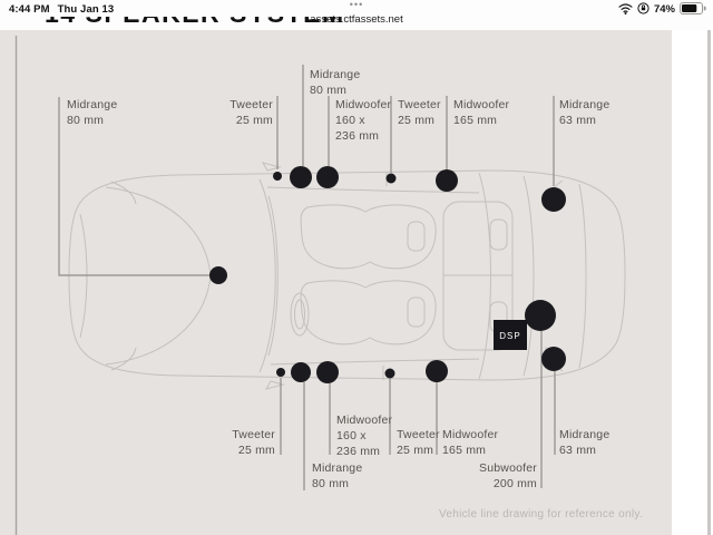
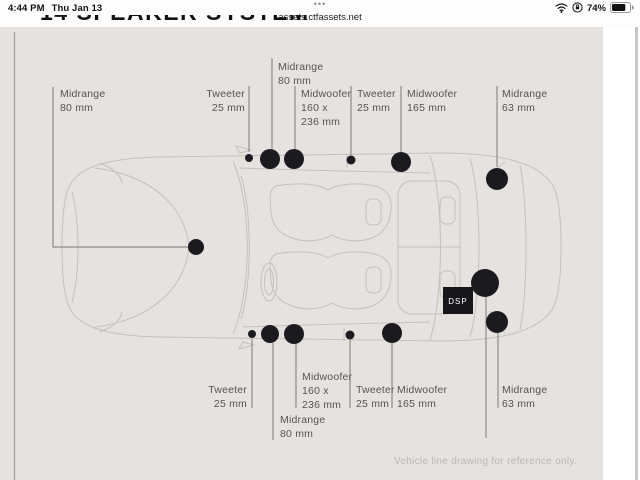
  4:44 PM Thu Jan 13
  •••
  assets.ctfassets.net
  74%
  DSP
  Midrange
  80 mm
  Tweeter
  25 mm
  Midrange
  80 mm
  Midwoofer
  160 x
  236 mm
  Tweeter
  25 mm
  Midwoofer
  165 mm
  Midrange
  63 mm
  Tweeter
  25 mm
  Midwoofer
  160 x
  236 mm
  Tweeter
  25 mm
  Midwoofer
  165 mm
  Midrange
  80 mm
  Midrange
  63 mm
- Subwoofer
- 200 mm
  Vehicle line drawing for reference only.
